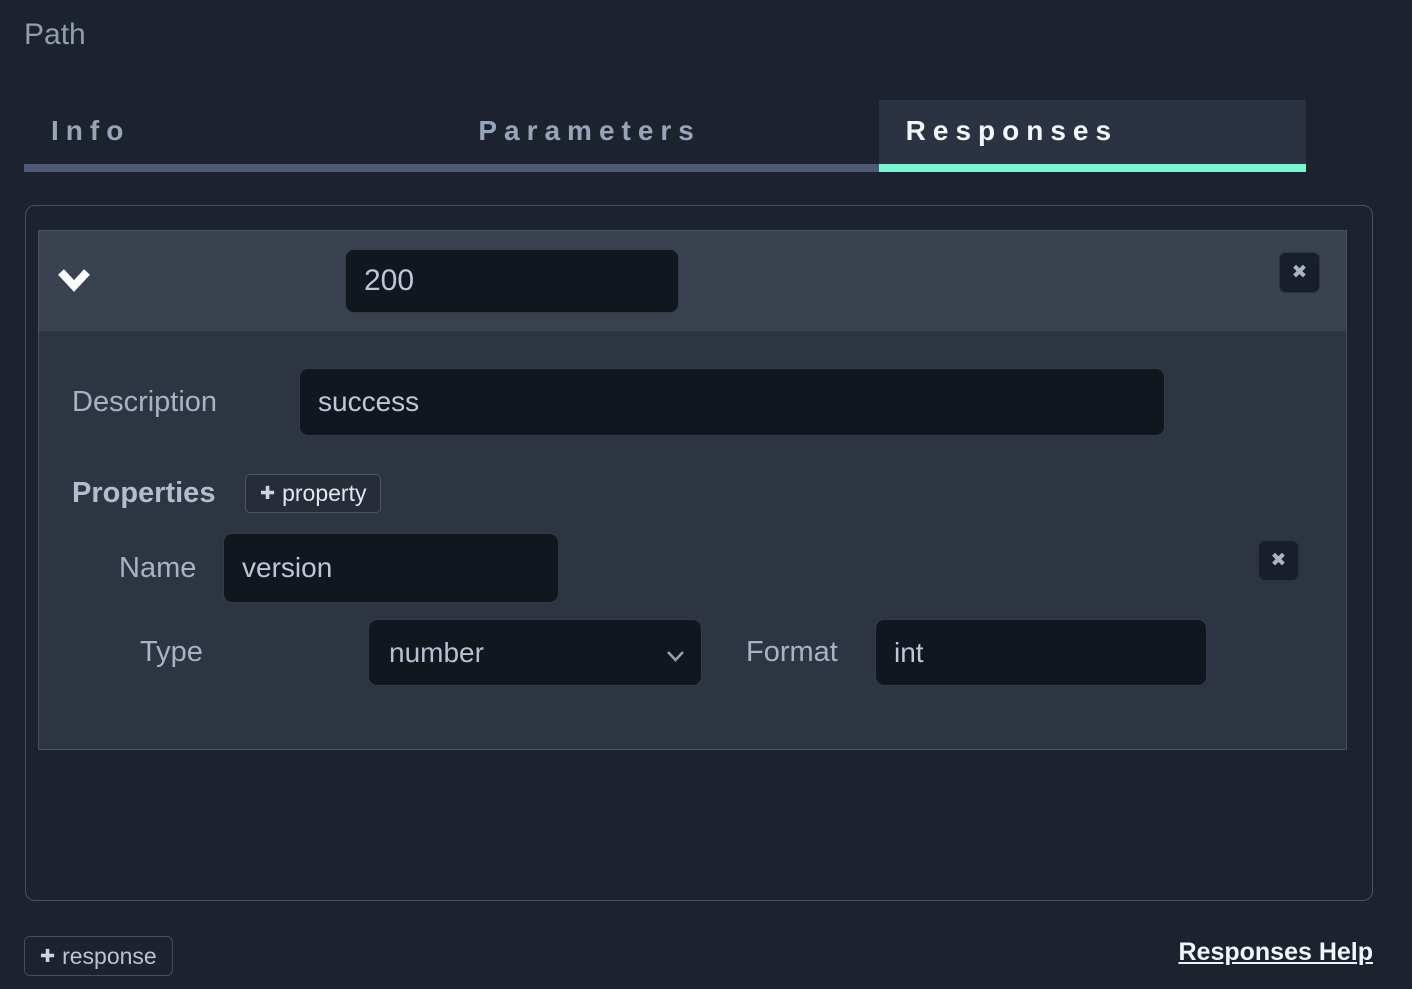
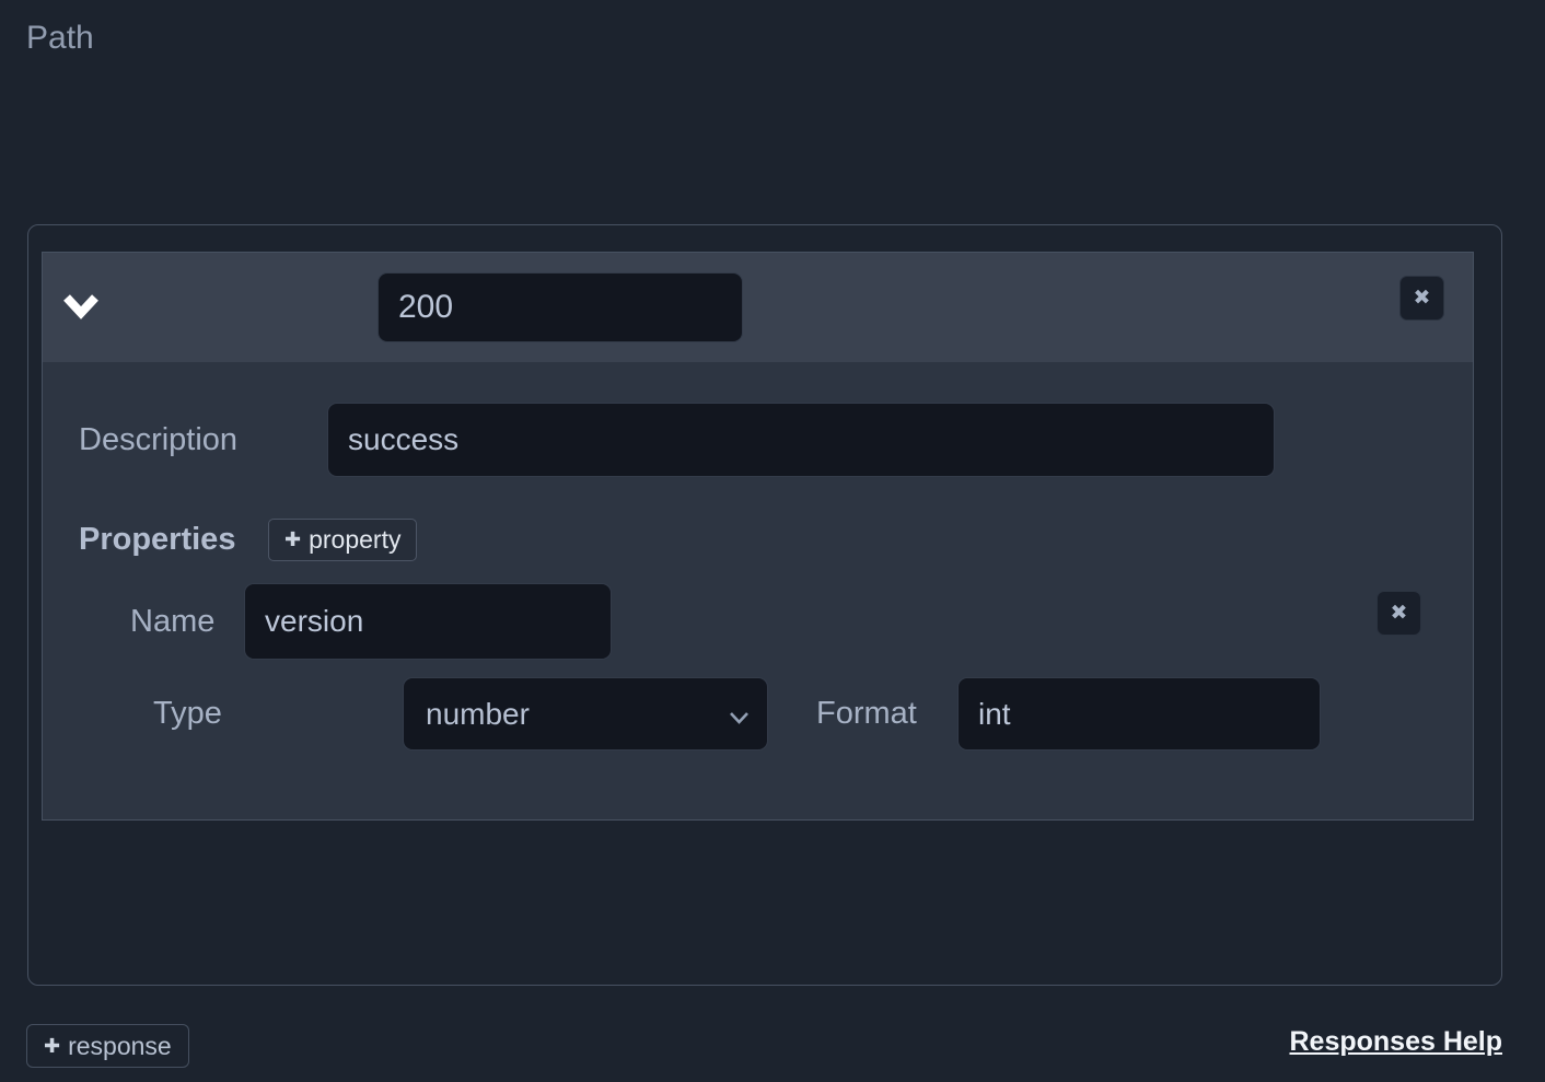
  Path
- Info
- Parameters
- Responses
  200
  ✖
  Description
  success
  Properties
  ✚
  property
  Name
  version
  ✖
  Type
  number
  Format
  int
  ✚
  response
  Responses Help
